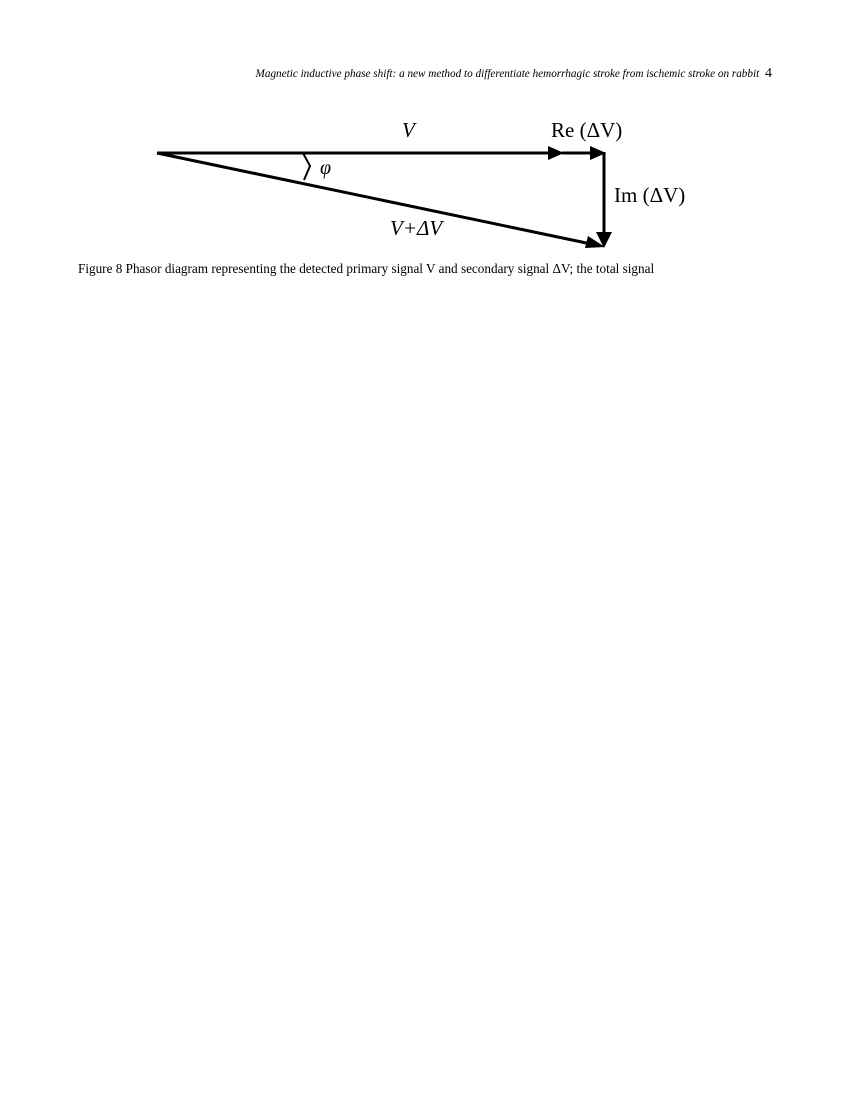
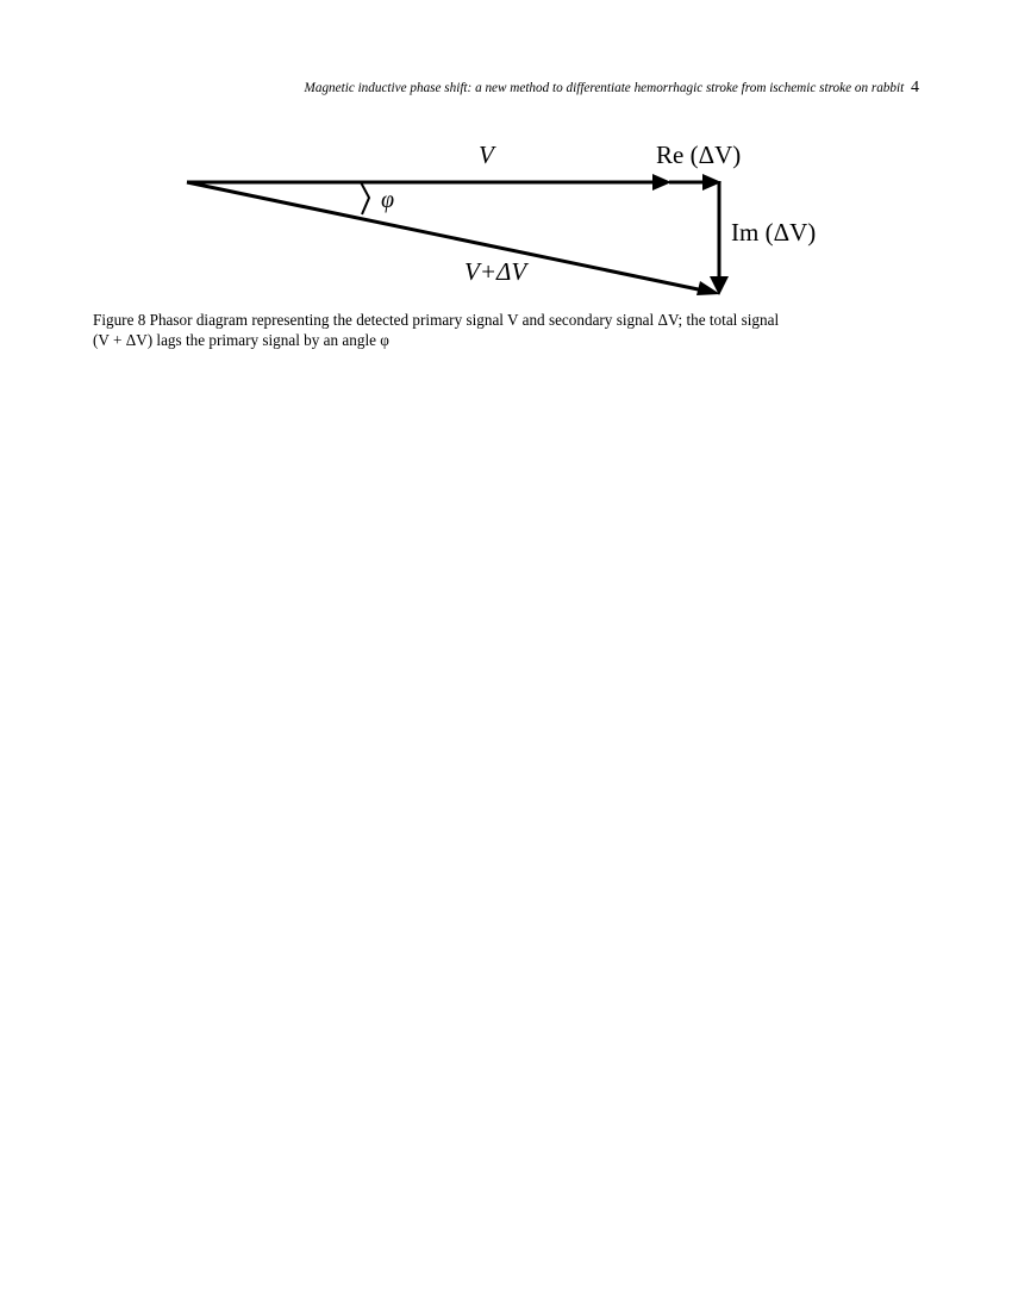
  Magnetic inductive phase shift: a new method to differentiate hemorrhagic stroke from ischemic stroke on rabbit 4
  V
  Re (ΔV)
  Im (ΔV)
  φ
  V+ΔV
  Figure 8 Phasor diagram representing the detected primary signal V and secondary signal ΔV; the total signal
+ (V + ΔV) lags the primary signal by an angle φ
